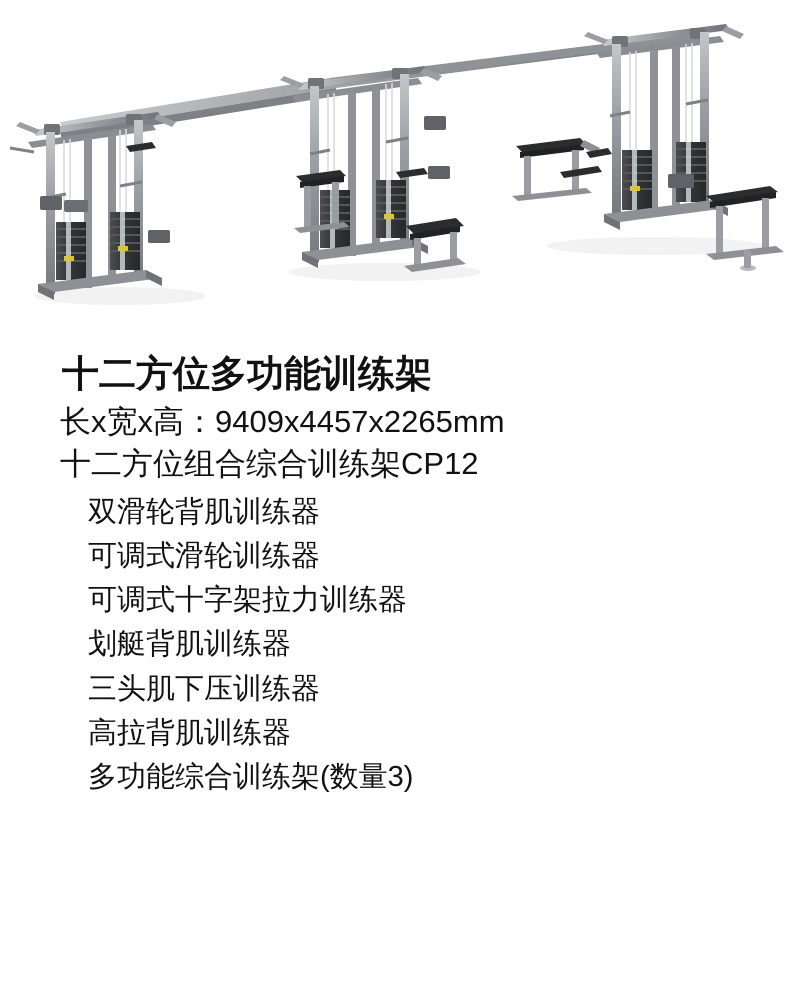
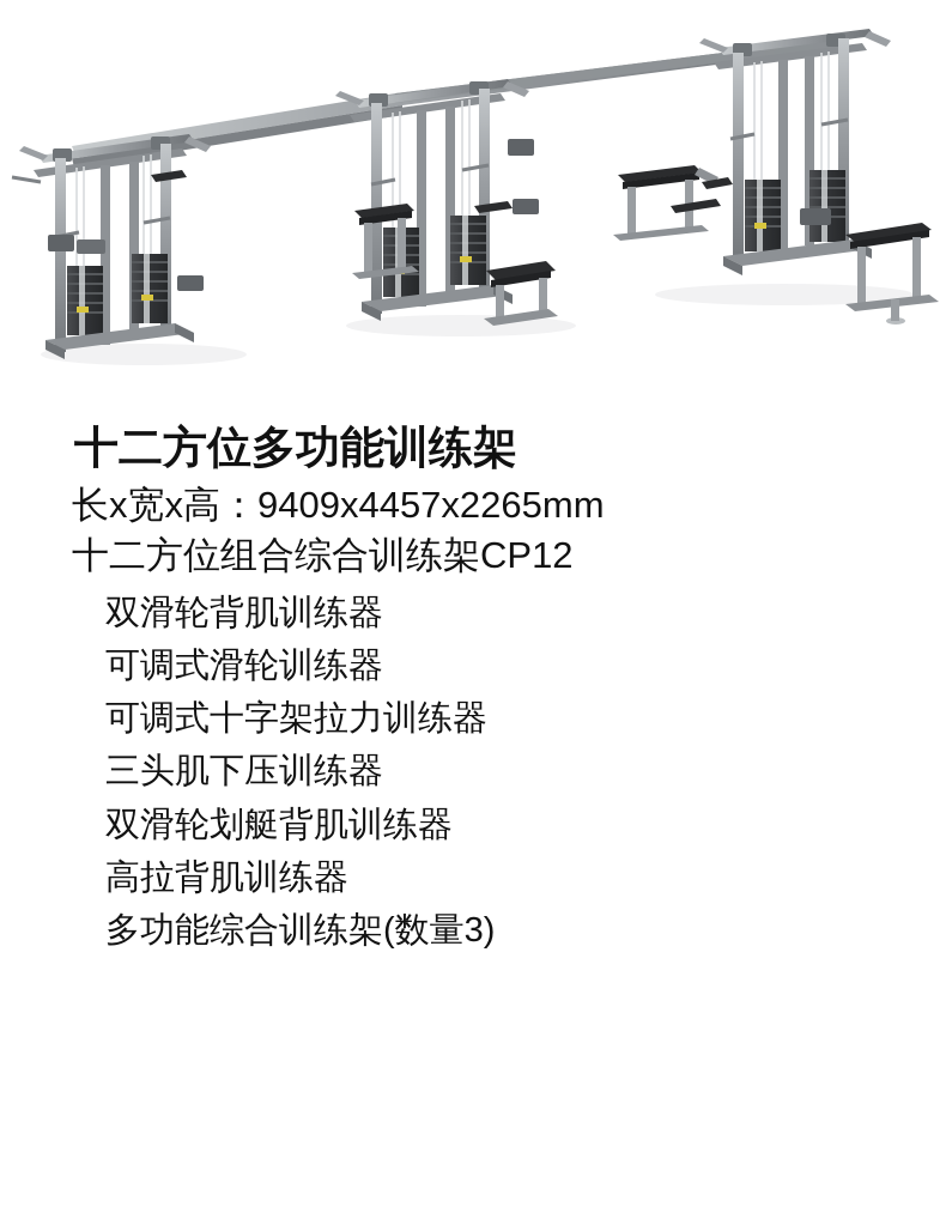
  十二方位多功能训练架
  长x宽x高：9409x4457x2265mm
  十二方位组合综合训练架CP12
  双滑轮背肌训练器
  可调式滑轮训练器
  可调式十字架拉力训练器
- 划艇背肌训练器
  三头肌下压训练器
+ 双滑轮划艇背肌训练器
  高拉背肌训练器
  多功能综合训练架(数量3)
